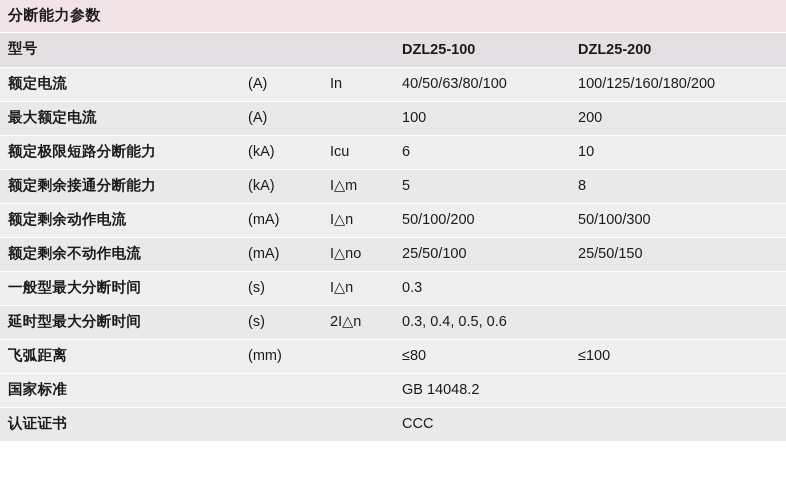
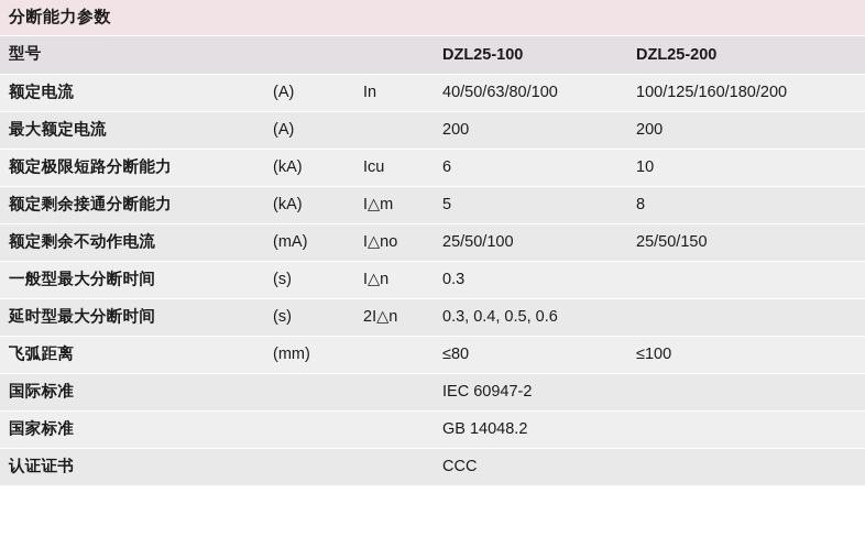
  分断能力参数
  型号			DZL25-100	DZL25-200
  额定电流	(A)	In	40/50/63/80/100	100/125/160/180/200
- 最大额定电流	(A)		100	200
+ 最大额定电流	(A)		200	200
  额定极限短路分断能力	(kA)	Icu	6	10
  额定剩余接通分断能力	(kA)	I△m	5	8
- 额定剩余动作电流	(mA)	I△n	50/100/200	50/100/300
  额定剩余不动作电流	(mA)	I△no	25/50/100	25/50/150
  一般型最大分断时间	(s)	I△n	0.3
  延时型最大分断时间	(s)	2I△n	0.3, 0.4, 0.5, 0.6
  飞弧距离	(mm)		≤80	≤100
+ 国际标准			IEC 60947-2
  国家标准			GB 14048.2
  认证证书			CCC
